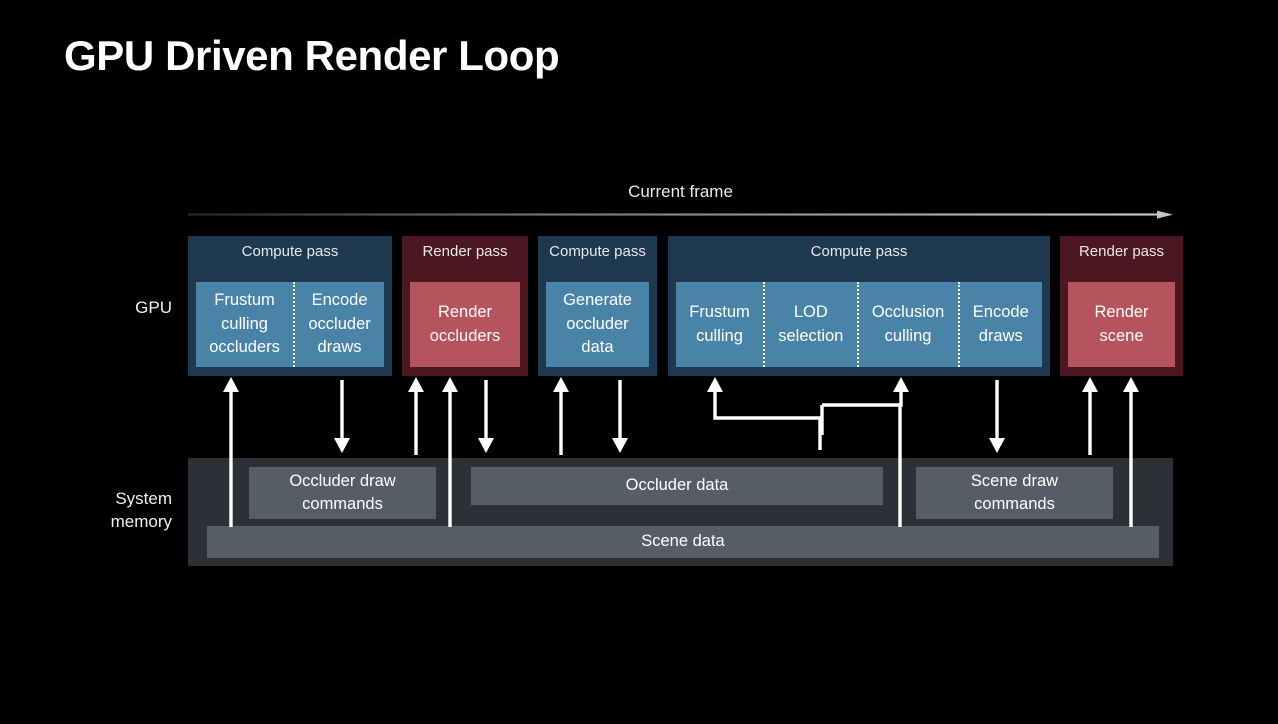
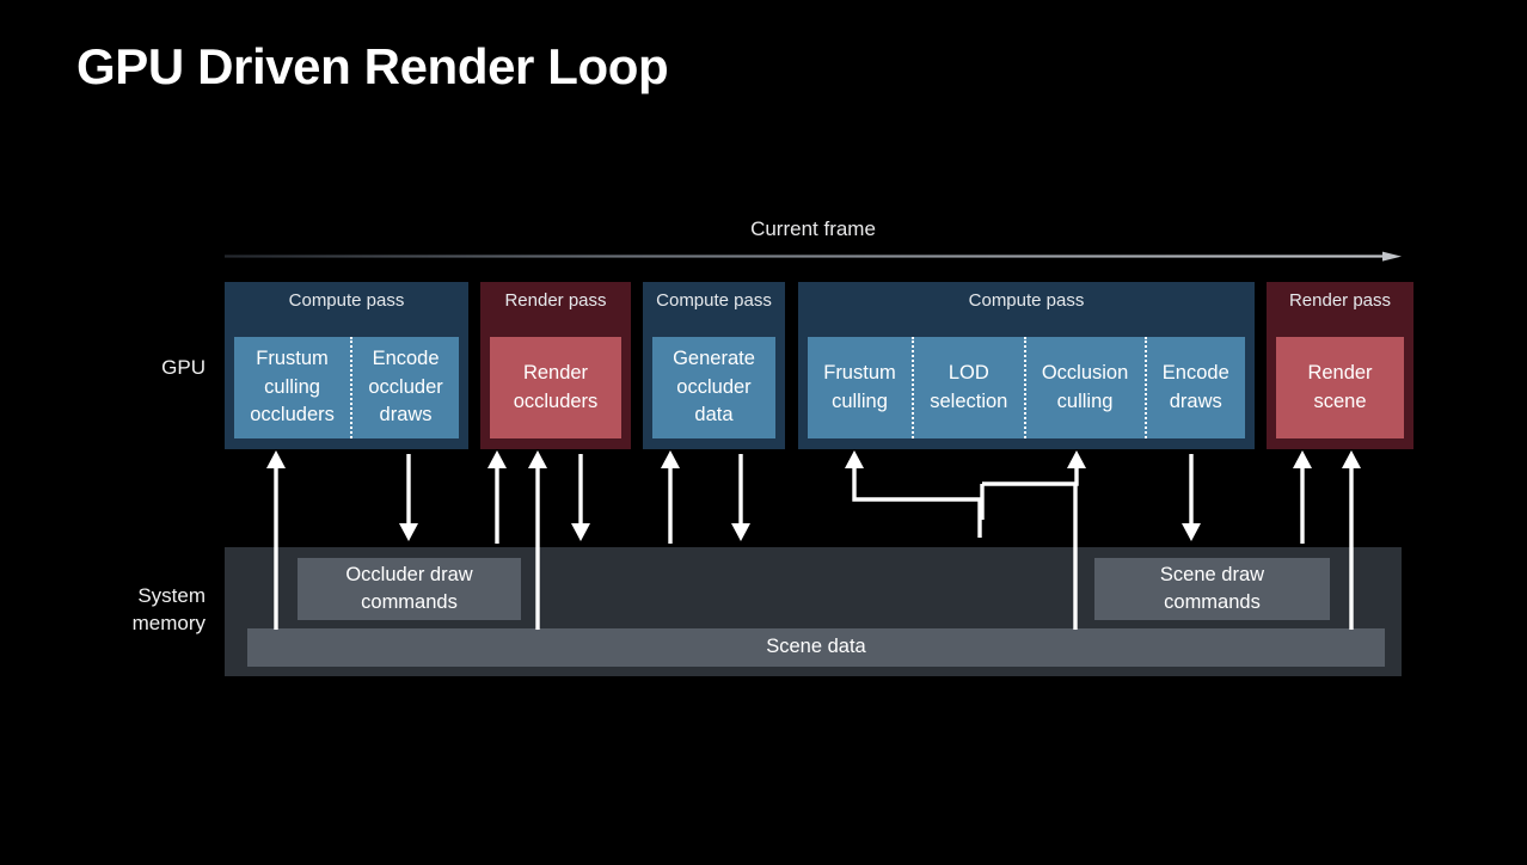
  GPU Driven Render Loop
  Current frame
  GPU
  System
  memory
  Compute pass
  Frustum
  culling
  occluders
  Encode
  occluder
  draws
  Render pass
  Render
  occluders
  Compute pass
  Generate
  occluder
  data
  Compute pass
  Frustum
  culling
  LOD
  selection
  Occlusion
  culling
  Encode
  draws
  Render pass
  Render
  scene
  Occluder draw
  commands
- Occluder data
  Scene draw
  commands
  Scene data
